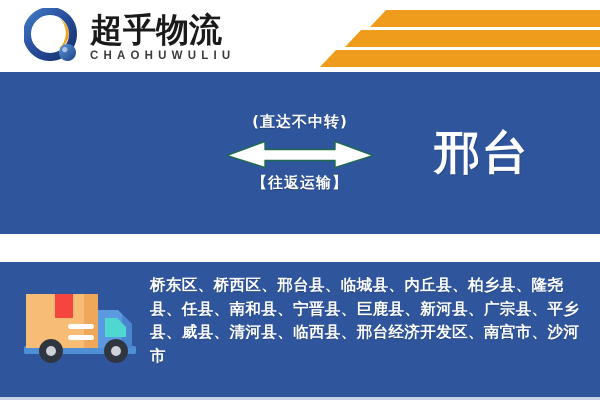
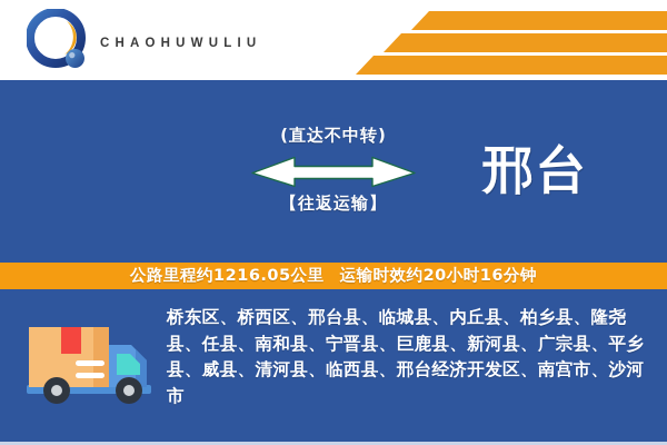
- 超乎物流
  CHAOHUWULIU
  (直达不中转)
  【往返运输】
  邢台
+ 公路里程约1216.05公里
+ 运输时效约20小时16分钟
  桥东区、桥西区、邢台县、临城县、内丘县、柏乡县、隆尧县、任县、南和县、宁晋县、巨鹿县、新河县、广宗县、平乡县、威县、清河县、临西县、邢台经济开发区、南宫市、沙河市
